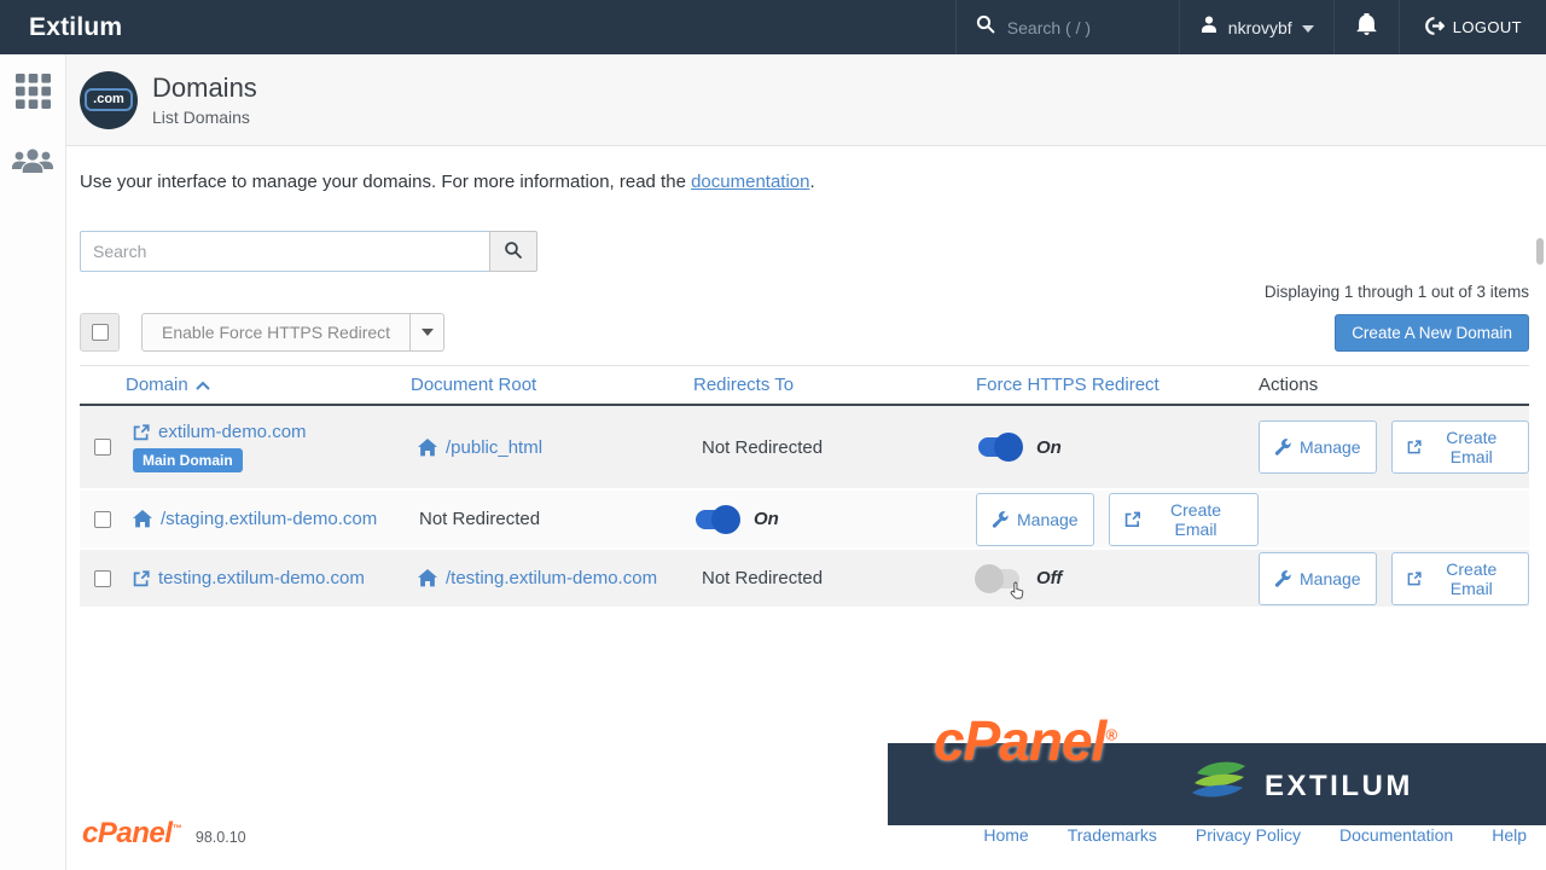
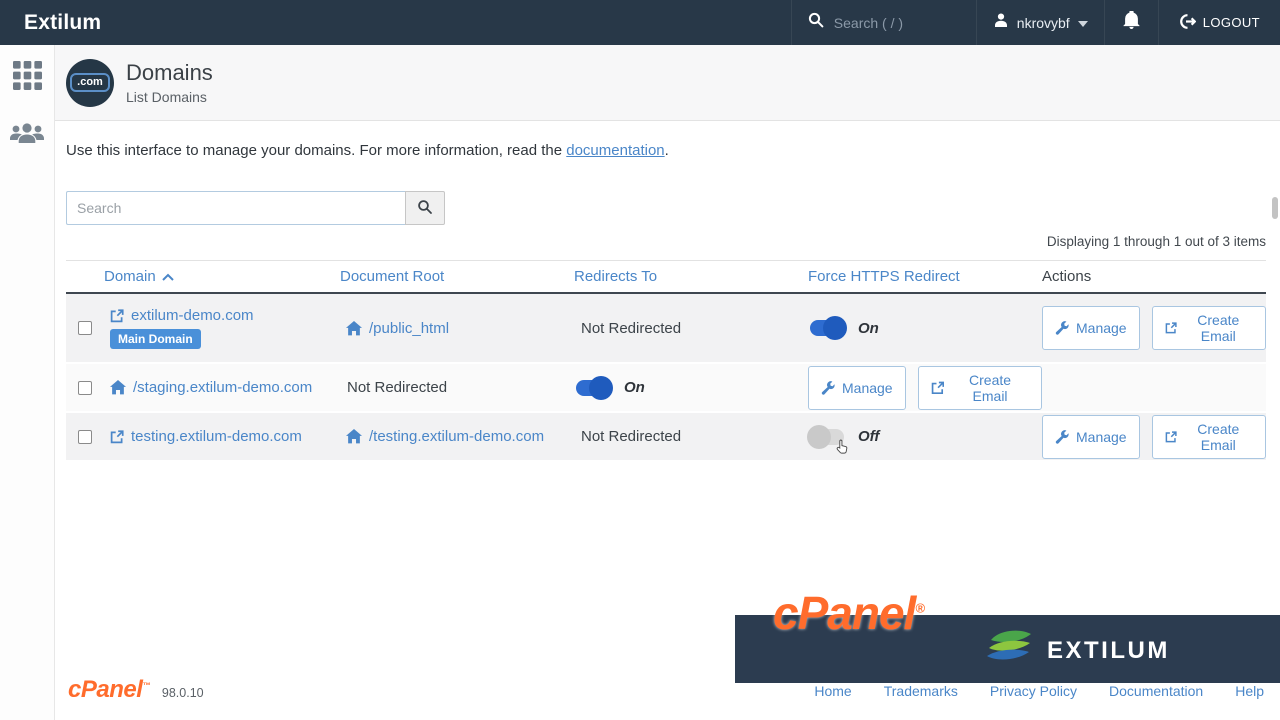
  Extilum
  Search ( / )
  nkrovybf
  LOGOUT
  .com
  Domains
  List Domains
- Use your interface to manage your domains. For more information, read the documentation.
+ Use this interface to manage your domains. For more information, read the documentation.
  Search
  Displaying 1 through 1 out of 3 items
- Enable Force HTTPS Redirect
- Create A New Domain
  Domain
  Document Root
  Redirects To
  Force HTTPS Redirect
  Actions
  extilum-demo.com
  Main Domain
  /public_html
  Not Redirected
  On
  Manage
  Create Email
  /staging.extilum-demo.com
  Not Redirected
  On
  Manage
  Create Email
  testing.extilum-demo.com
  /testing.extilum-demo.com
  Not Redirected
  Off
  Manage
  Create Email
  cPanel™
  98.0.10
  cPanel®
  EXTILUM
  Home
  Trademarks
  Privacy Policy
  Documentation
  Help
